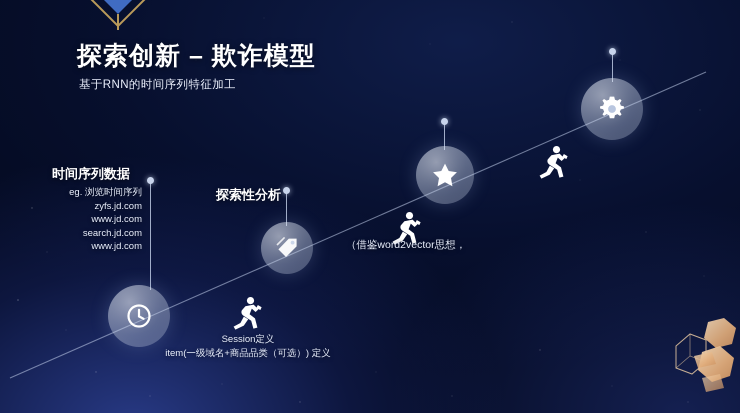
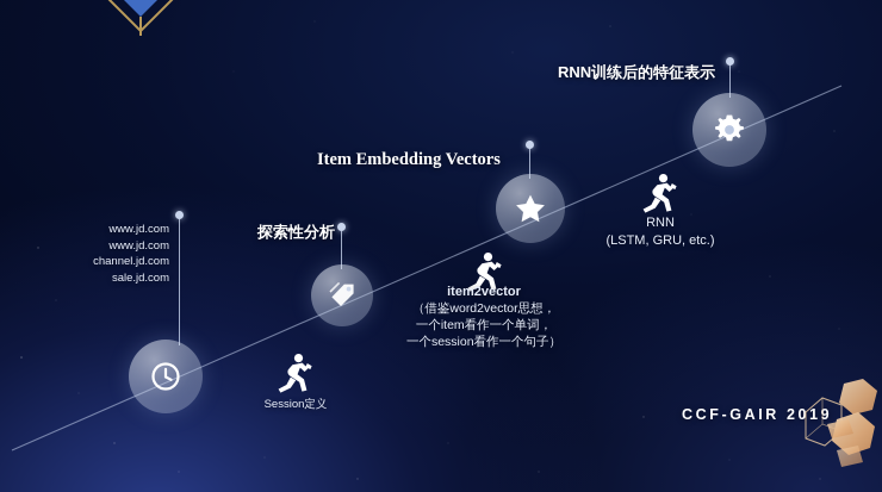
- 探索创新 – 欺诈模型
- 基于RNN的时间序列特征加工
- 时间序列数据
- eg. 浏览时间序列
- zyfs.jd.com
  www.jd.com
- search.jd.com
  www.jd.com
+ channel.jd.com
+ sale.jd.com
  Session定义
- item(一级域名+商品品类（可选）) 定义
  探索性分析
+ item2vector
  （借鉴word2vector思想，
+ 一个item看作一个单词，
+ 一个session看作一个句子）
+ Item Embedding Vectors
+ RNN
+ (LSTM, GRU, etc.)
+ RNN训练后的特征表示
+ CCF-GAIR 2019
